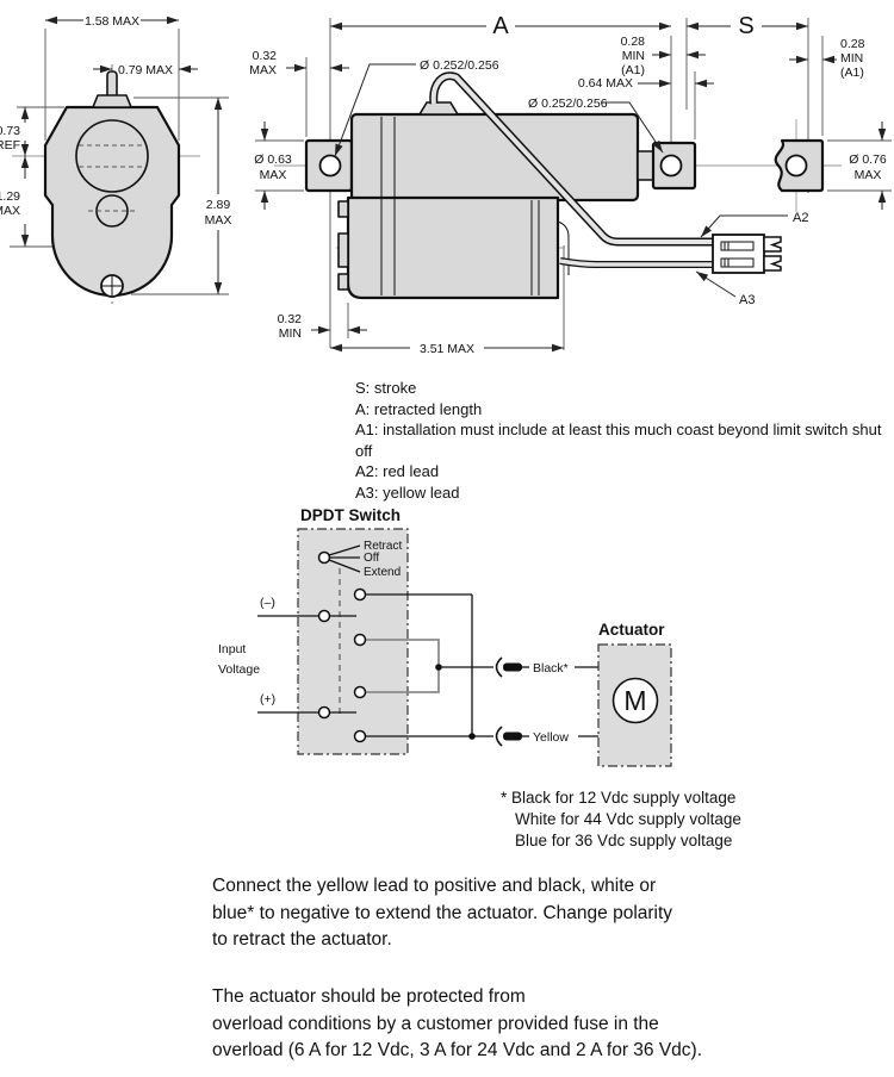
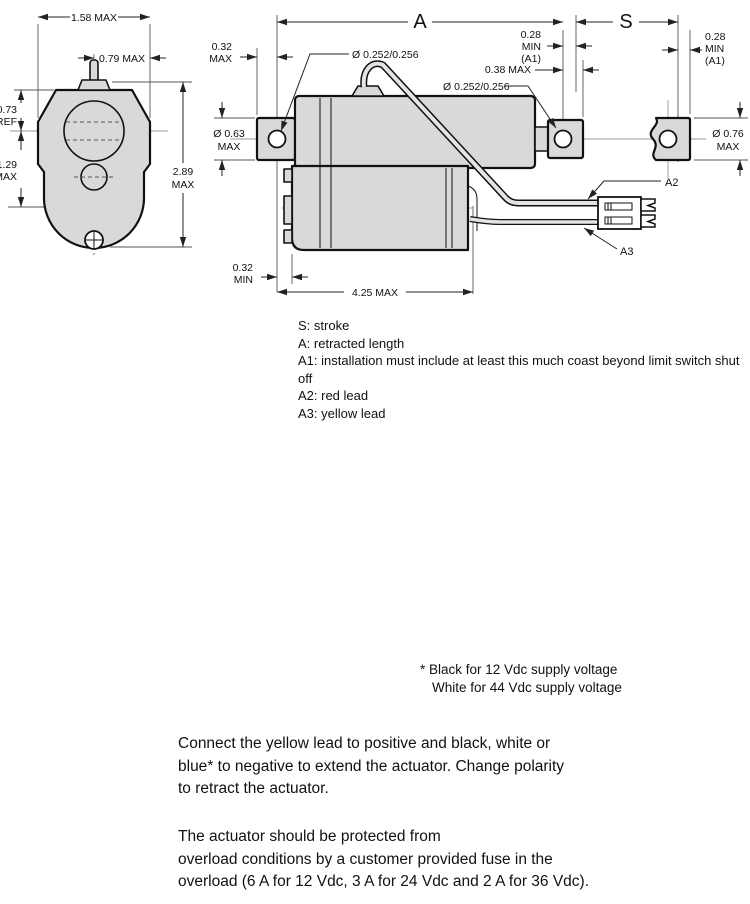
  1.58 MAX
  0.79 MAX
  .73
  .29
  2.89
  MAX
  A
  S
  0.32
  MAX
  Ø 0.252/0.256
  Ø 0.252/0.256
  0.28
  MIN
  (A1)
- 0.64 MAX
+ 0.38 MAX
  0.28
  MIN
  (A1)
  Ø 0.63
  MAX
  Ø 0.76
  MAX
  0.32
  MIN
- 3.51 MAX
+ 4.25 MAX
  A2
  A3
  S: stroke
  A: retracted length
  A1: installation must include at least this much coast beyond limit switch shut off
  A2: red lead
  A3: yellow lead
- DPDT Switch
- Retract
- Off
- Extend
- (–)
- Input
- Voltage
- (+)
- Black*
- Yellow
- Actuator
- M
  * Black for 12 Vdc supply voltage
  White for 44 Vdc supply voltage
- Blue for 36 Vdc supply voltage
  Connect the yellow lead to positive and black, white or
  blue* to negative to extend the actuator. Change polarity
  to retract the actuator.
  The actuator should be protected from
  overload conditions by a customer provided fuse in the
  overload (6 A for 12 Vdc, 3 A for 24 Vdc and 2 A for 36 Vdc).
